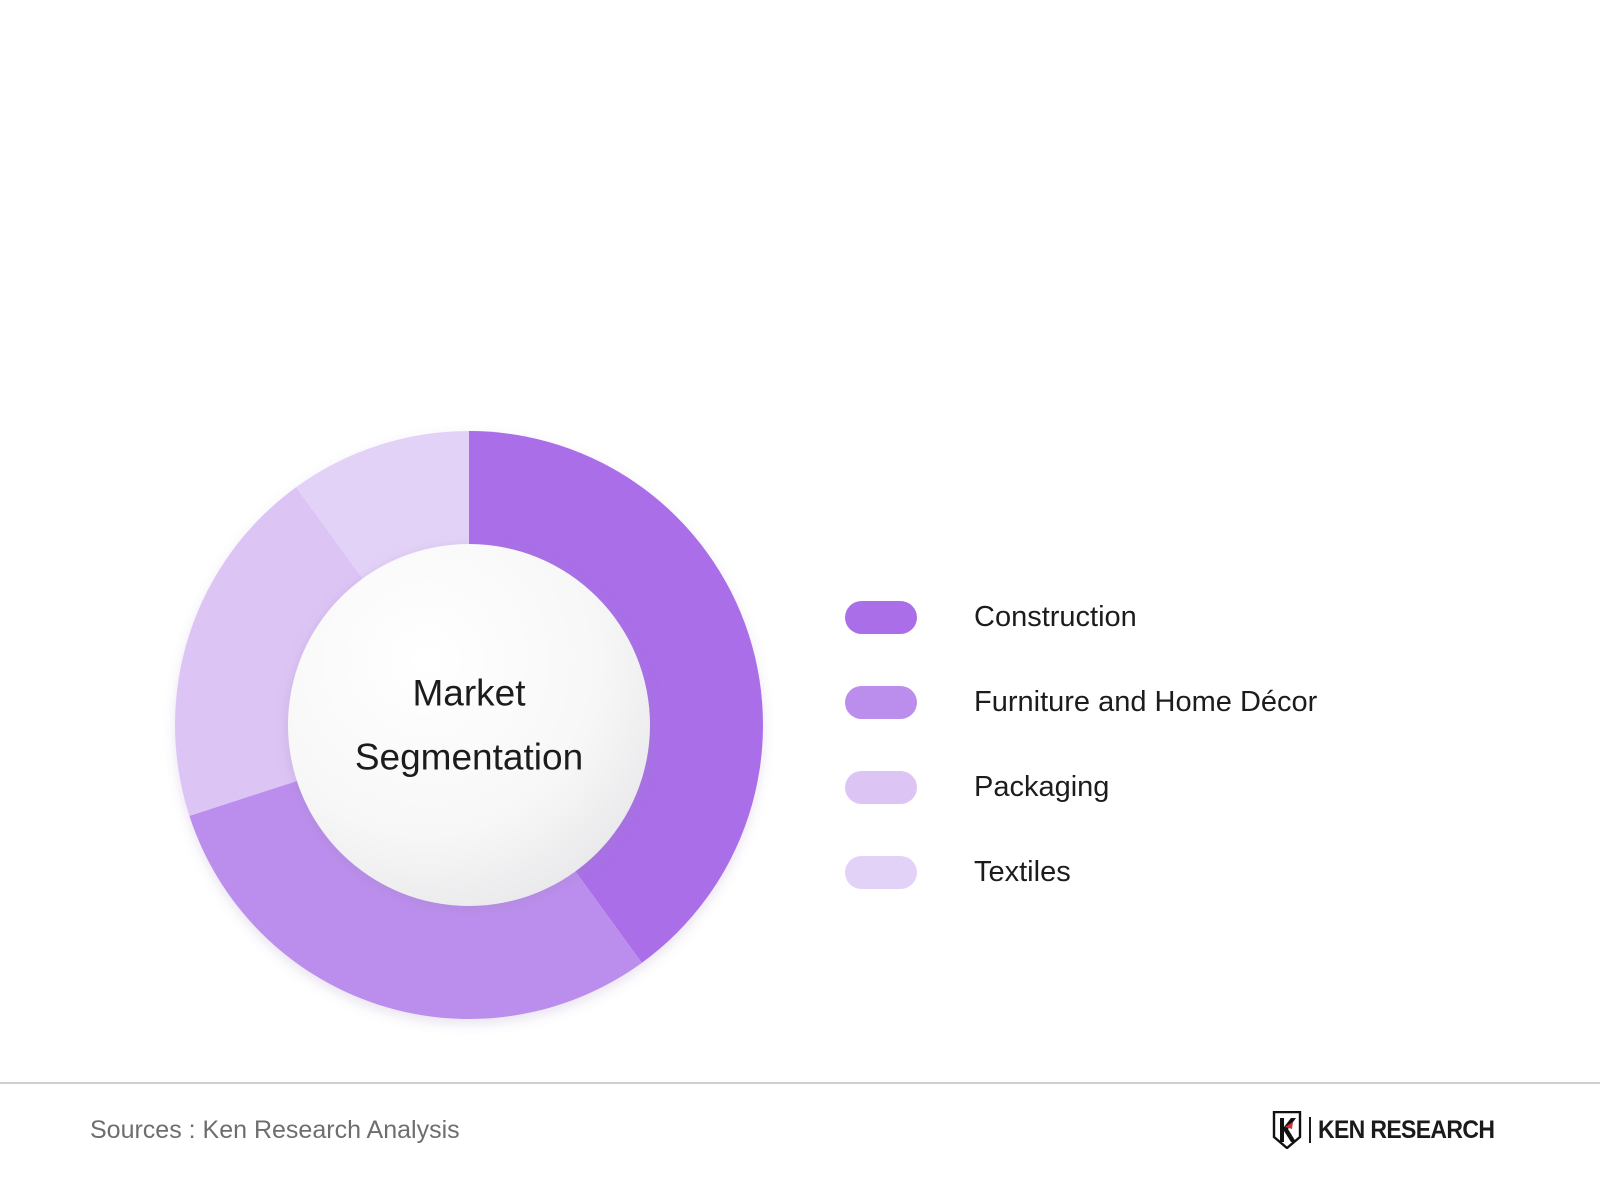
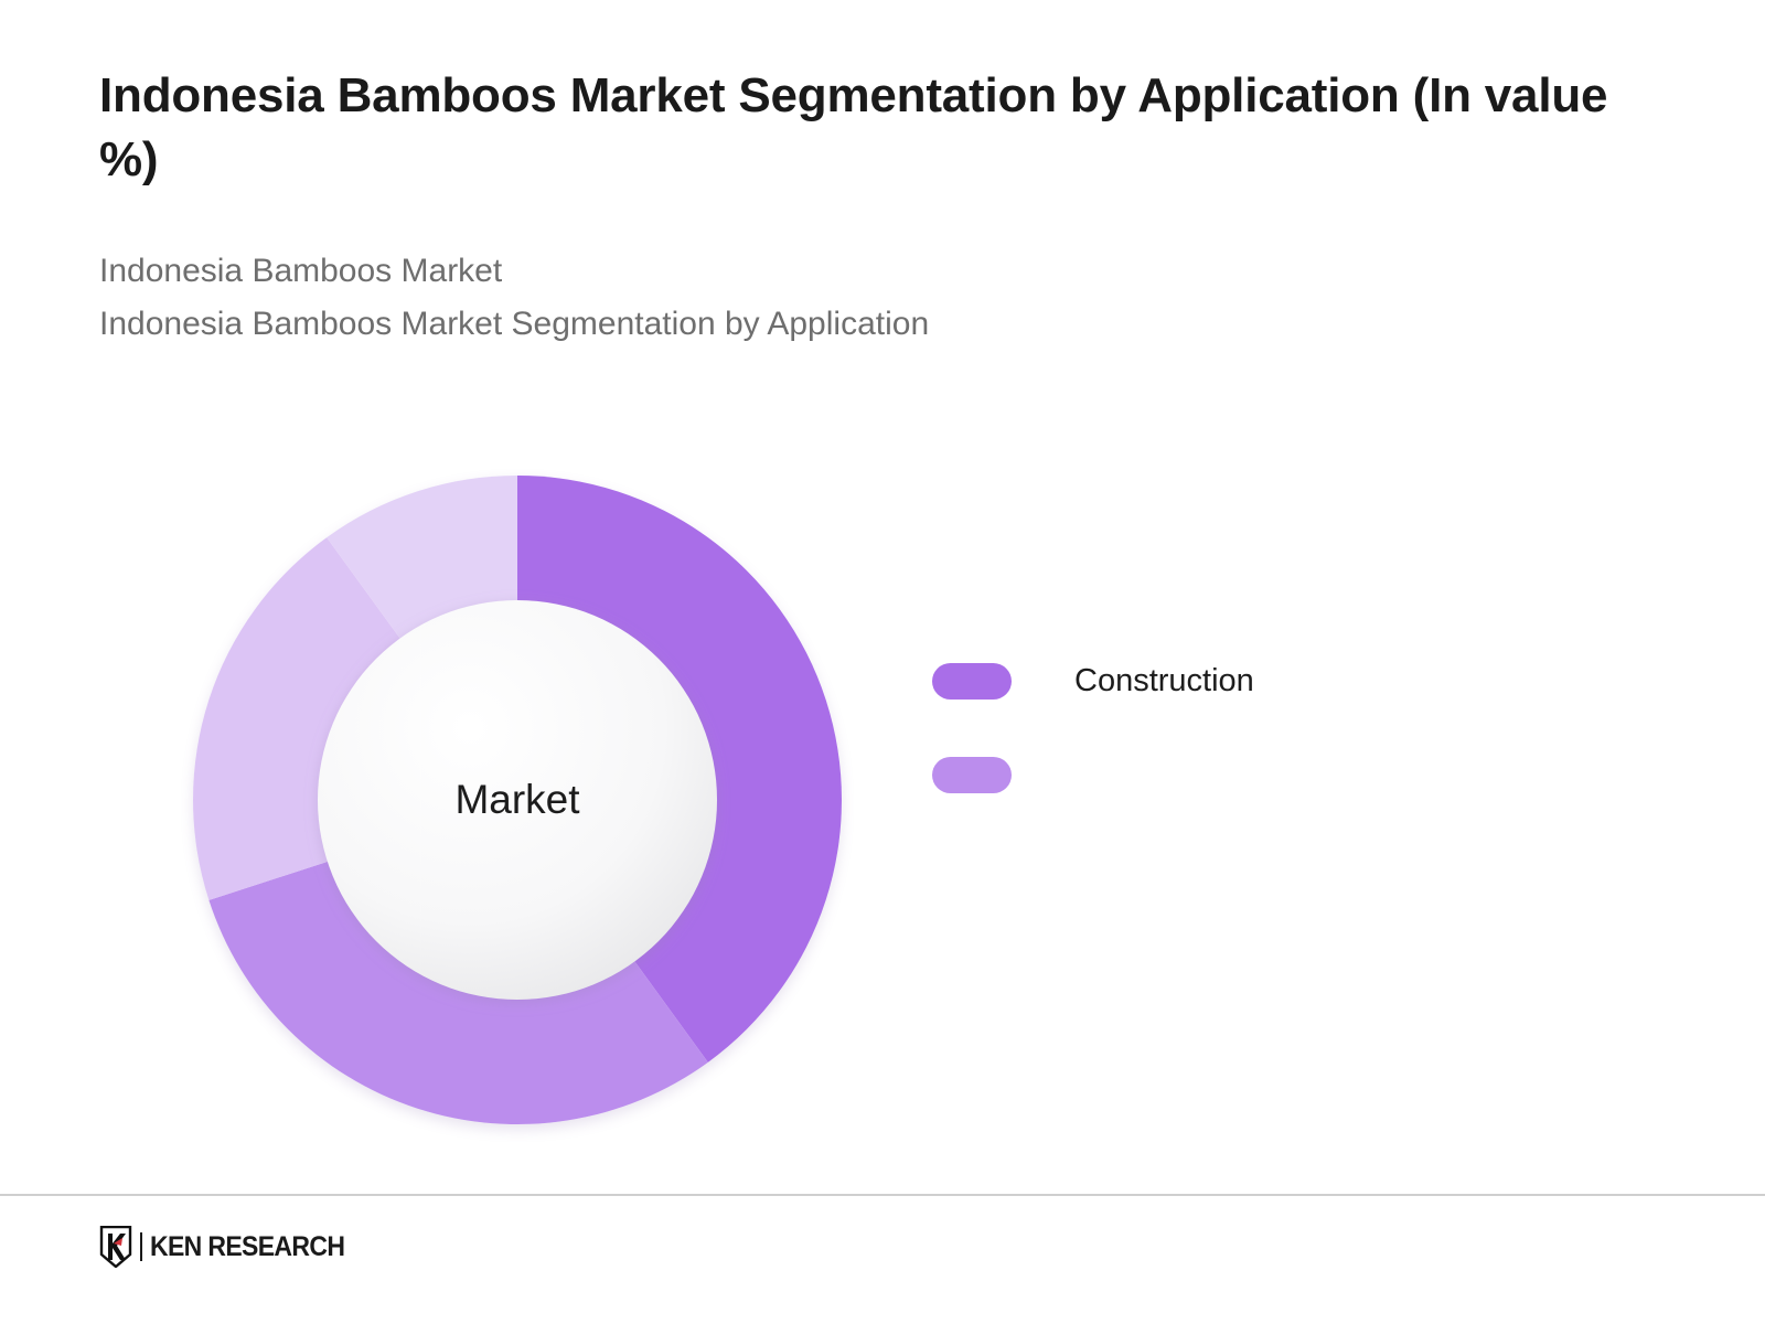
+ Indonesia Bamboos Market Segmentation by Application (In value %)
+ Indonesia Bamboos Market
+ Indonesia Bamboos Market Segmentation by Application
  Market
- Segmentation
  Construction
- Furniture and Home Décor
- Packaging
- Textiles
- Sources : Ken Research Analysis
  KEN RESEARCH
